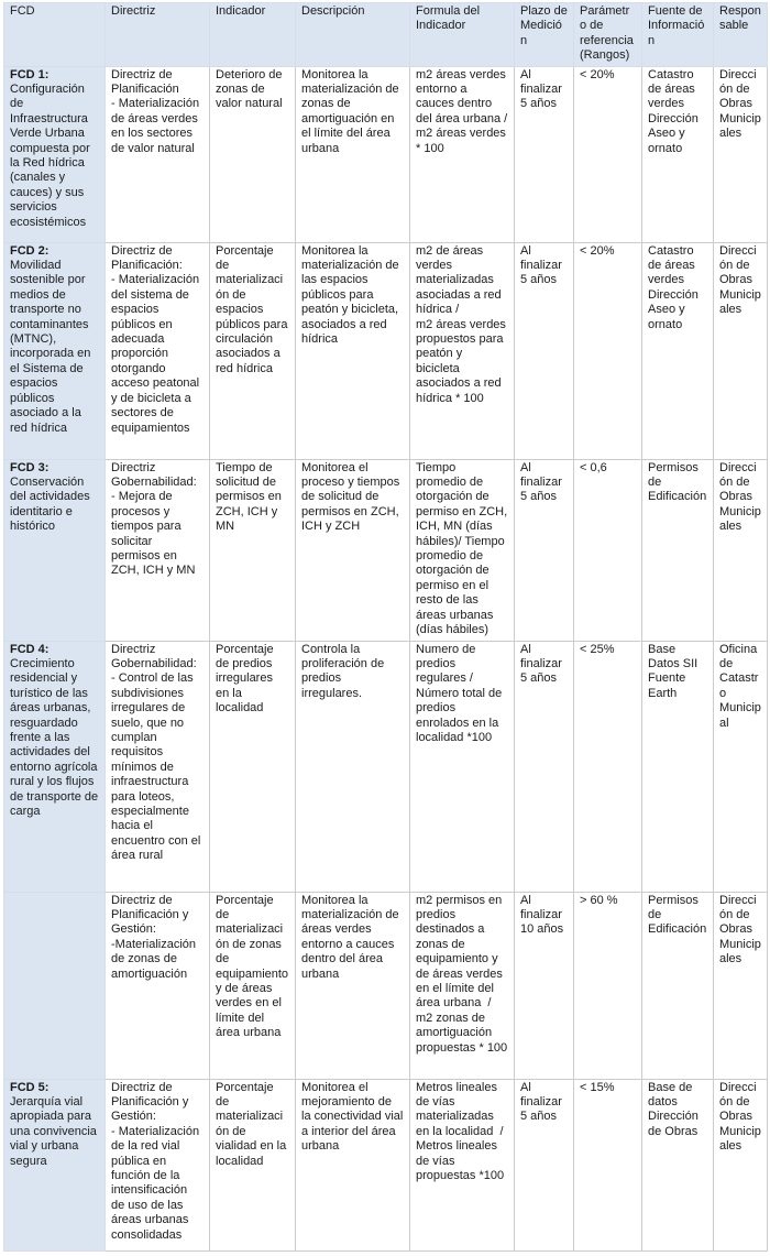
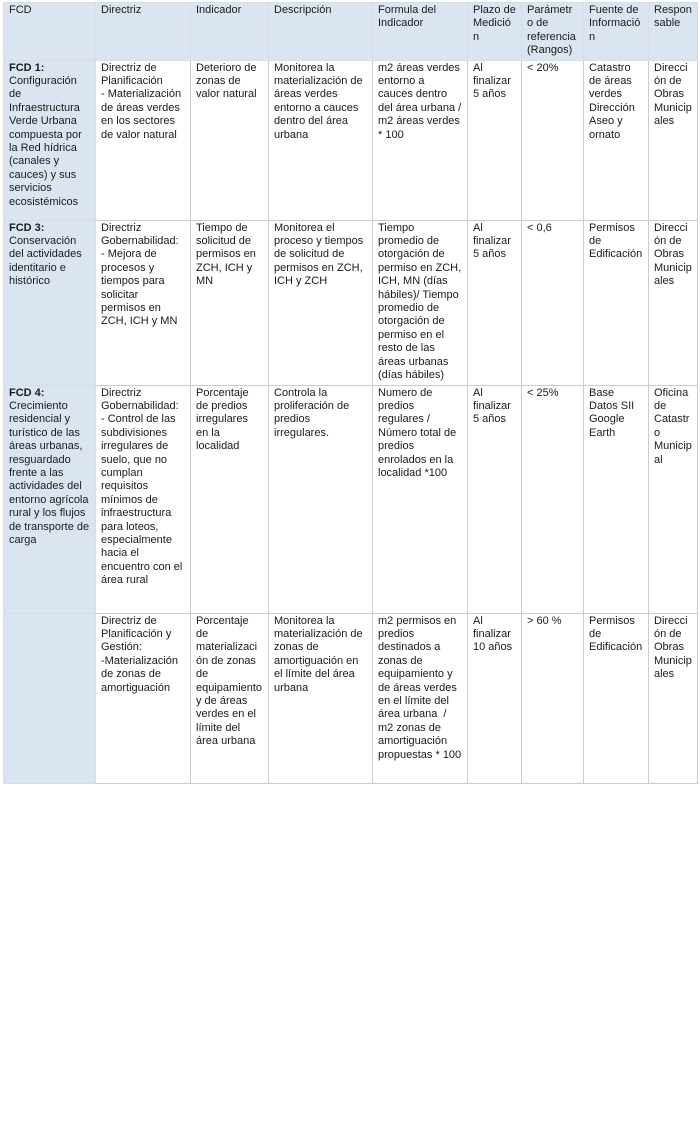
  FCD	Directriz	Indicador	Descripción	Formula del Indicador	Plazo de Medición	Parámetro de referencia (Rangos)	Fuente de Información	Responsable
- FCD 1: Configuración de Infraestructura Verde Urbana compuesta por la Red hídrica (canales y cauces) y sus servicios ecosistémicos	Directriz de Planificación - Materialización de áreas verdes en los sectores de valor natural	Deterioro de zonas de valor natural	Monitorea la materialización de zonas de amortiguación en el límite del área urbana	m2 áreas verdes entorno a cauces dentro del área urbana / m2 áreas verdes * 100	Al finalizar 5 años	< 20%	Catastro de áreas verdes Dirección Aseo y ornato	Dirección de Obras Municipales
+ FCD 1: Configuración de Infraestructura Verde Urbana compuesta por la Red hídrica (canales y cauces) y sus servicios ecosistémicos	Directriz de Planificación - Materialización de áreas verdes en los sectores de valor natural	Deterioro de zonas de valor natural	Monitorea la materialización de áreas verdes entorno a cauces dentro del área urbana	m2 áreas verdes entorno a cauces dentro del área urbana / m2 áreas verdes * 100	Al finalizar 5 años	< 20%	Catastro de áreas verdes Dirección Aseo y ornato	Dirección de Obras Municipales
- FCD 2: Movilidad sostenible por medios de transporte no contaminantes (MTNC), incorporada en el Sistema de espacios públicos asociado a la red hídrica	Directriz de Planificación: - Materialización del sistema de espacios públicos en adecuada proporción otorgando acceso peatonal y de bicicleta a sectores de equipamientos	Porcentaje de materialización de espacios públicos para circulación asociados a red hídrica	Monitorea la materialización de las espacios públicos para peatón y bicicleta, asociados a red hídrica	m2 de áreas verdes materializadas asociadas a red hídrica / m2 áreas verdes propuestos para peatón y bicicleta asociados a red hídrica * 100	Al finalizar 5 años	< 20%	Catastro de áreas verdes Dirección Aseo y ornato	Dirección de Obras Municipales
  FCD 3: Conservación del actividades identitario e histórico	Directriz Gobernabilidad: - Mejora de procesos y tiempos para solicitar permisos en ZCH, ICH y MN	Tiempo de solicitud de permisos en ZCH, ICH y MN	Monitorea el proceso y tiempos de solicitud de permisos en ZCH, ICH y ZCH	Tiempo promedio de otorgación de permiso en ZCH, ICH, MN (días hábiles)/ Tiempo promedio de otorgación de permiso en el resto de las áreas urbanas (días hábiles)	Al finalizar 5 años	< 0,6	Permisos de Edificación	Dirección de Obras Municipales
- FCD 4: Crecimiento residencial y turístico de las áreas urbanas, resguardado frente a las actividades del entorno agrícola rural y los flujos de transporte de carga	Directriz Gobernabilidad: - Control de las subdivisiones irregulares de suelo, que no cumplan requisitos mínimos de infraestructura para loteos, especialmente hacia el encuentro con el área rural	Porcentaje de predios irregulares en la localidad	Controla la proliferación de predios irregulares.	Numero de predios regulares / Número total de predios enrolados en la localidad *100	Al finalizar 5 años	< 25%	Base Datos SII Fuente Earth	Oficina de Catastro Municipal
+ FCD 4: Crecimiento residencial y turístico de las áreas urbanas, resguardado frente a las actividades del entorno agrícola rural y los flujos de transporte de carga	Directriz Gobernabilidad: - Control de las subdivisiones irregulares de suelo, que no cumplan requisitos mínimos de infraestructura para loteos, especialmente hacia el encuentro con el área rural	Porcentaje de predios irregulares en la localidad	Controla la proliferación de predios irregulares.	Numero de predios regulares / Número total de predios enrolados en la localidad *100	Al finalizar 5 años	< 25%	Base Datos SII Google Earth	Oficina de Catastro Municipal
- 	Directriz de Planificación y Gestión: -Materialización de zonas de amortiguación	Porcentaje de materialización de zonas de equipamiento y de áreas verdes en el límite del área urbana	Monitorea la materialización de áreas verdes entorno a cauces dentro del área urbana	m2 permisos en predios destinados a zonas de equipamiento y de áreas verdes en el límite del área urbana / m2 zonas de amortiguación propuestas * 100	Al finalizar 10 años	> 60 %	Permisos de Edificación	Dirección de Obras Municipales
+ 	Directriz de Planificación y Gestión: -Materialización de zonas de amortiguación	Porcentaje de materialización de zonas de equipamiento y de áreas verdes en el límite del área urbana	Monitorea la materialización de zonas de amortiguación en el límite del área urbana	m2 permisos en predios destinados a zonas de equipamiento y de áreas verdes en el límite del área urbana / m2 zonas de amortiguación propuestas * 100	Al finalizar 10 años	> 60 %	Permisos de Edificación	Dirección de Obras Municipales
- FCD 5: Jerarquía vial apropiada para una convivencia vial y urbana segura	Directriz de Planificación y Gestión: - Materialización de la red vial pública en función de la intensificación de uso de las áreas urbanas consolidadas	Porcentaje de materialización de vialidad en la localidad	Monitorea el mejoramiento de la conectividad vial a interior del área urbana	Metros lineales de vías materializadas en la localidad / Metros lineales de vías propuestas *100	Al finalizar 5 años	< 15%	Base de datos Dirección de Obras	Dirección de Obras Municipales
